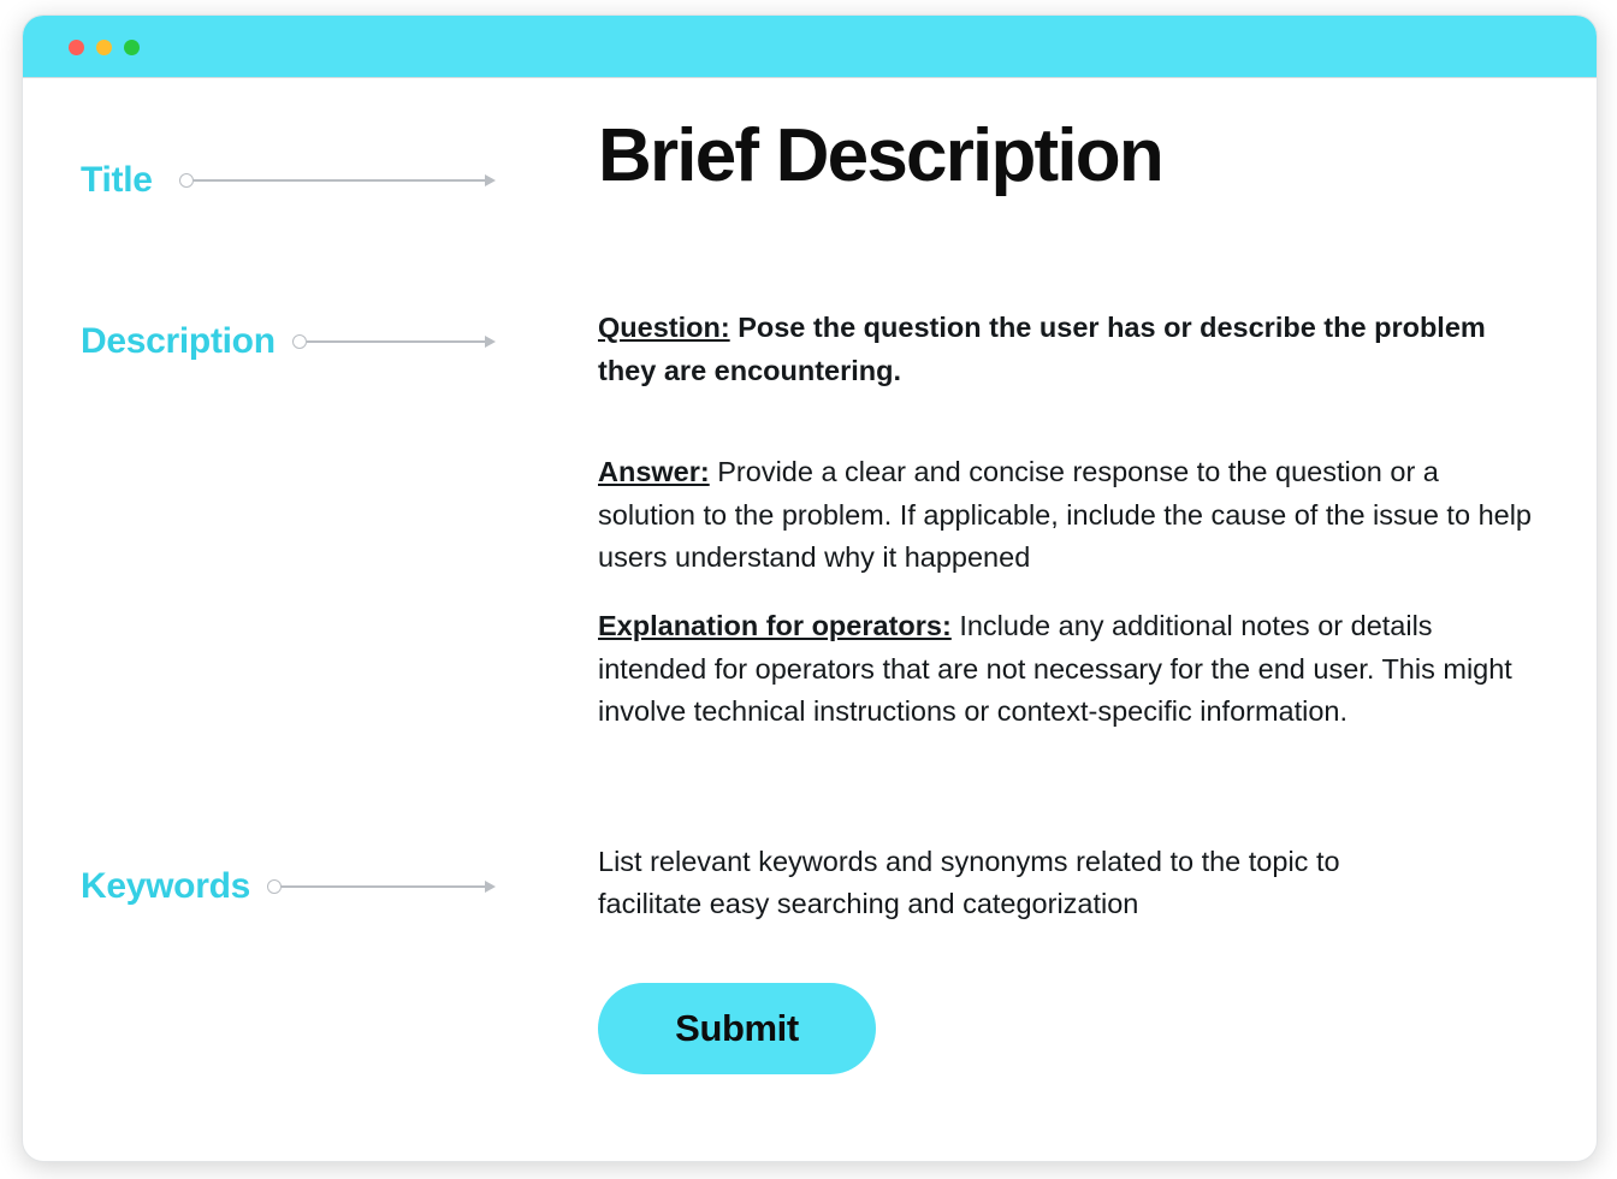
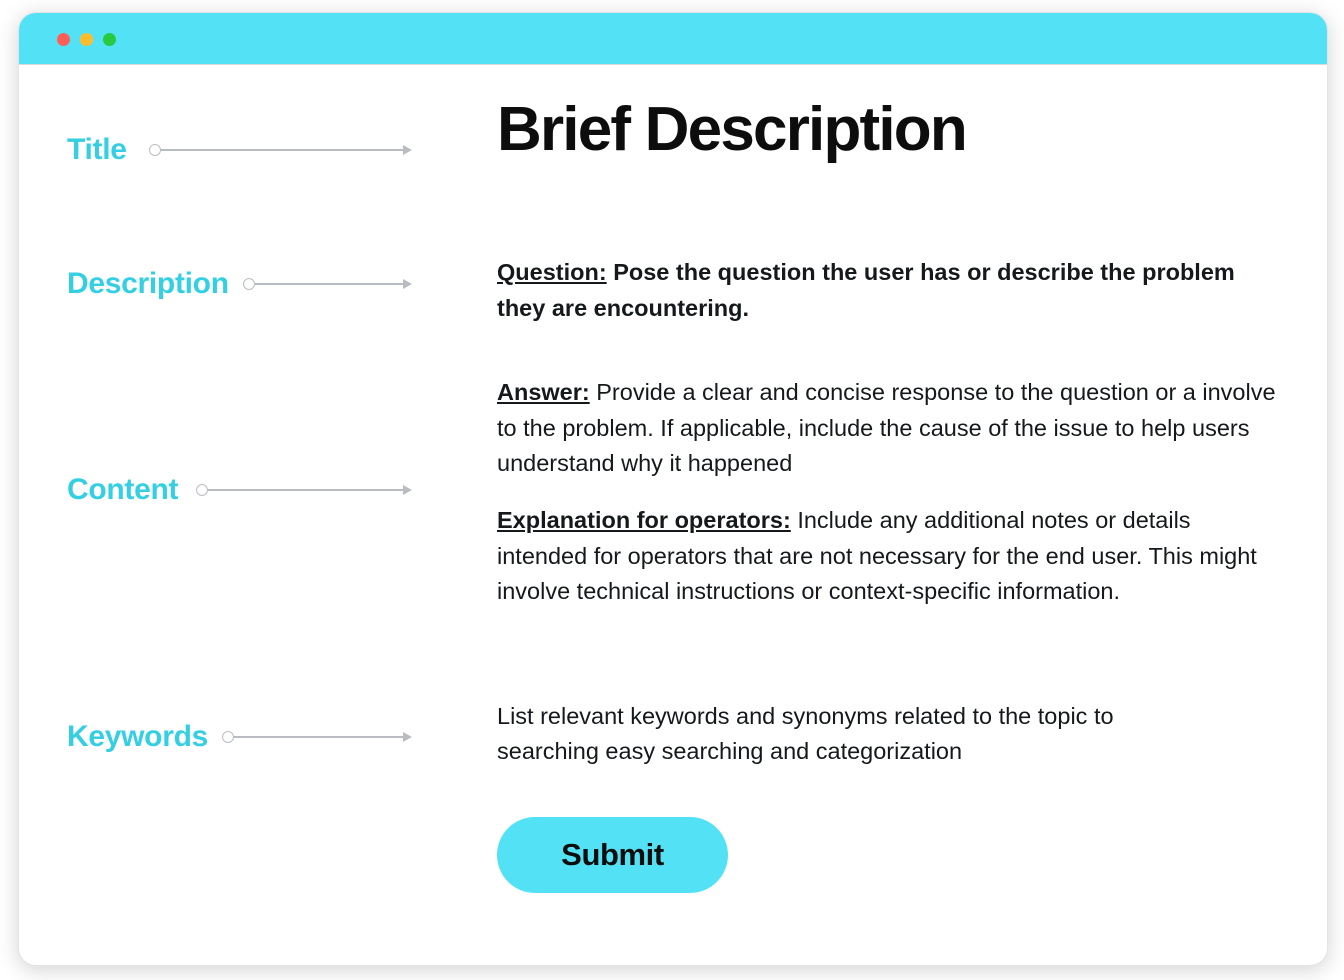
  Title
  Description
+ Content
  Keywords
  Brief Description
  Question: Pose the question the user has or describe the problem they are encountering.
- Answer: Provide a clear and concise response to the question or a solution to the problem. If applicable, include the cause of the issue to help users understand why it happened
+ Answer: Provide a clear and concise response to the question or a involve to the problem. If applicable, include the cause of the issue to help users understand why it happened
  Explanation for operators: Include any additional notes or details intended for operators that are not necessary for the end user. This might involve technical instructions or context-specific information.
- List relevant keywords and synonyms related to the topic to facilitate easy searching and categorization
+ List relevant keywords and synonyms related to the topic to searching easy searching and categorization
  Submit
